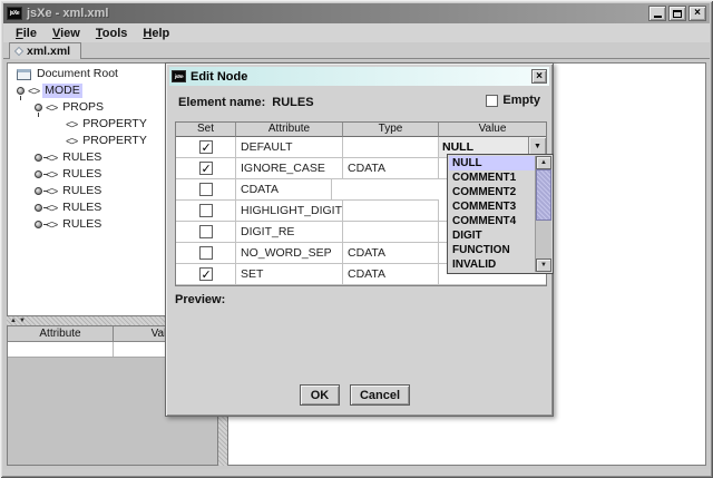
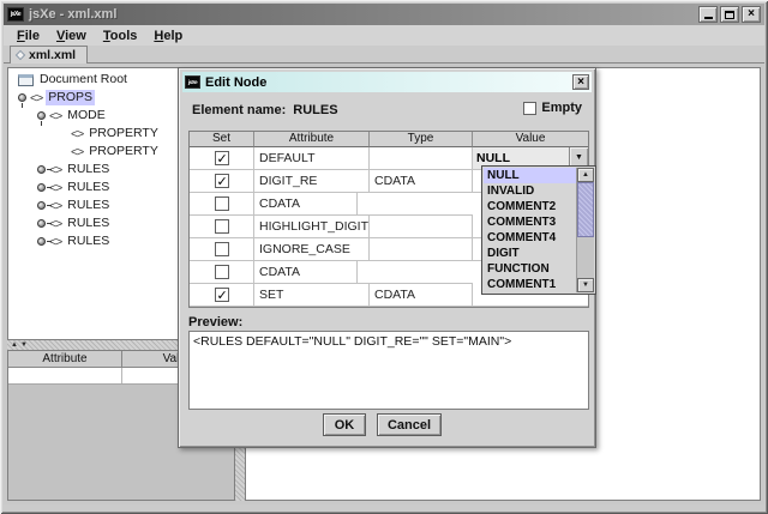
  jsXe - xml.xml
  ×
  File
  View
  Tools
  Help
  xml.xml
  Document Root
  <>
- MODE
+ PROPS
  <>
- PROPS
+ MODE
  <>
  PROPERTY
  <>
  PROPERTY
  <>
  RULES
  <>
  RULES
  <>
  RULES
  <>
  RULES
  <>
  RULES
  Attribute
  Edit Node
  ×
  Element name: RULES
  Empty
  Set
  Attribute
  Type
  Value
  ✓
  DEFAULT
  NULL
  ✓
- IGNORE_CASE
+ DIGIT_RE
  CDATA
  CDATA
  HIGHLIGHT_DIGIT
- DIGIT_RE
+ IGNORE_CASE
- NO_WORD_SEP
  CDATA
  ✓
  SET
  CDATA
  NULL
- COMMENT1
+ INVALID
  COMMENT2
  COMMENT3
  COMMENT4
  DIGIT
  FUNCTION
- INVALID
+ COMMENT1
  Preview:
+ <RULES DEFAULT="NULL" DIGIT_RE="" SET="MAIN">
  OK
  Cancel
